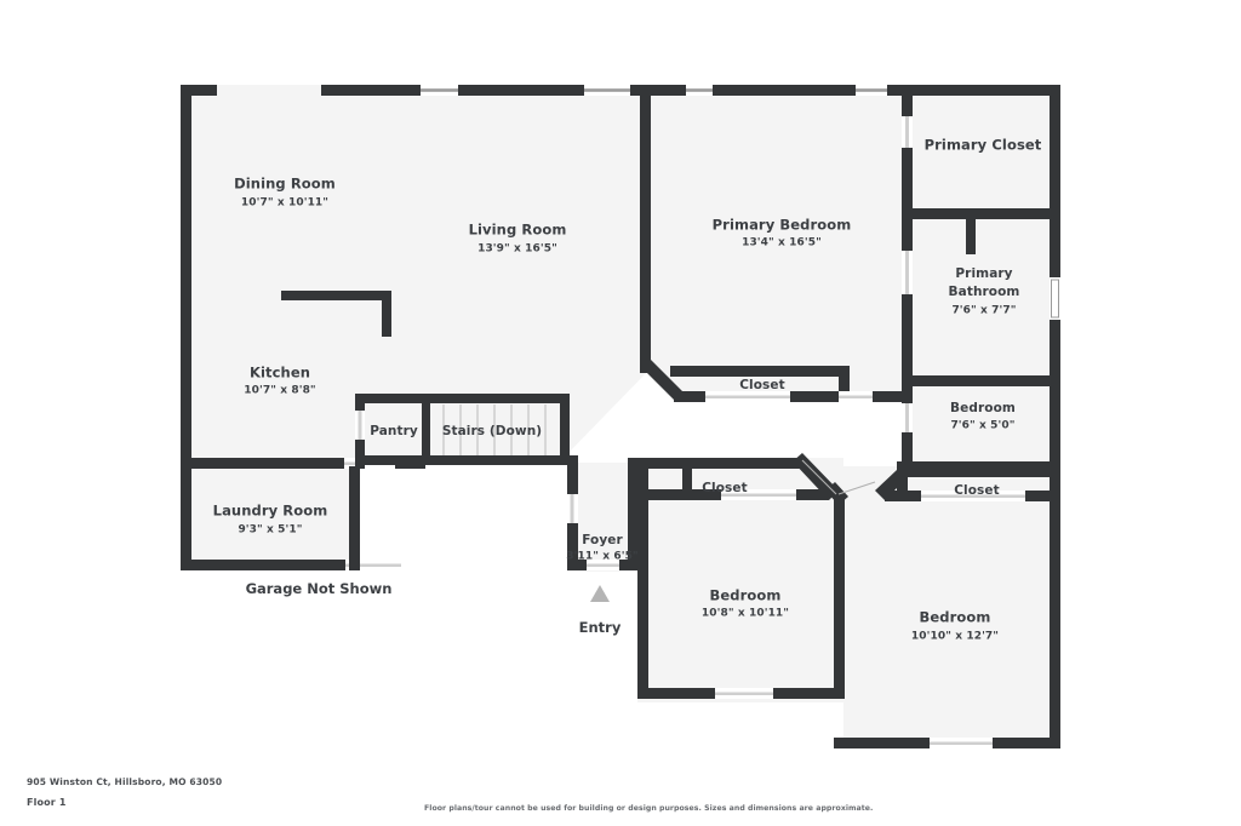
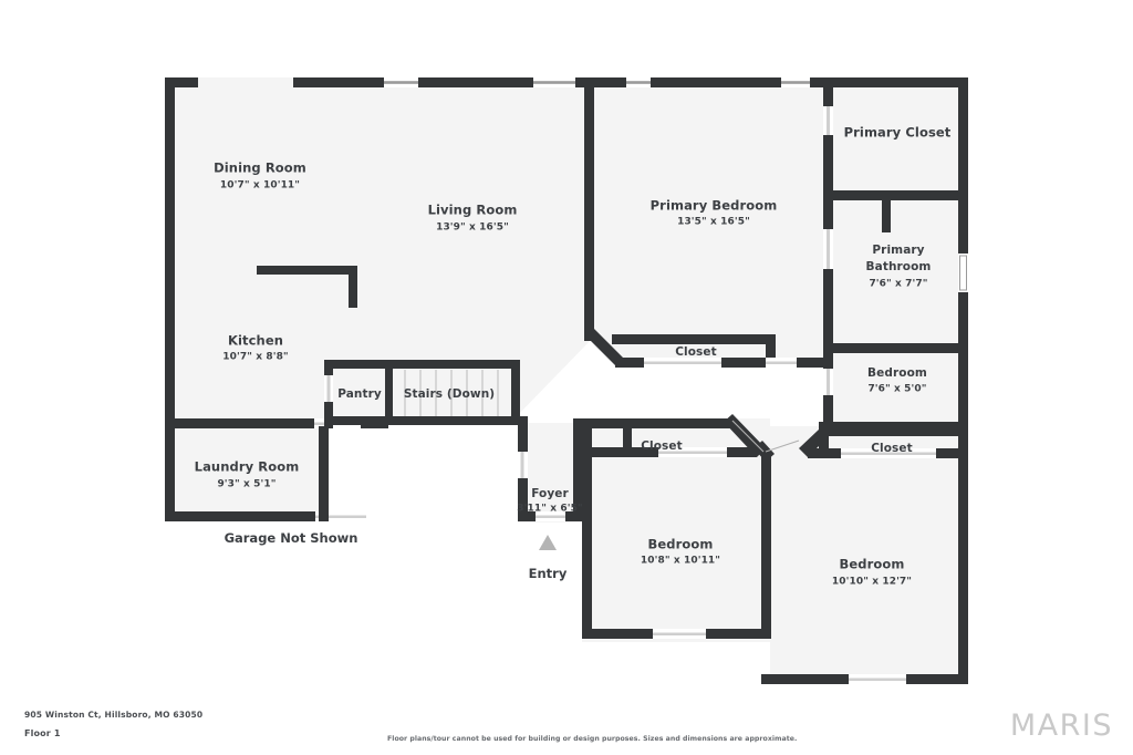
  Dining Room
  10'7" x 10'11"
  Living Room
  13'9" x 16'5"
  Kitchen
  10'7" x 8'8"
  Pantry
  Stairs (Down)
  Laundry Room
  9'3" x 5'1"
  Foyer
  3'11" x 6'5"
  Primary Bedroom
- 13'4" x 16'5"
+ 13'5" x 16'5"
  Primary Closet
  Primary
  Bathroom
  7'6" x 7'7"
  Closet
  Bedroom
  7'6" x 5'0"
  Closet
  Bedroom
  10'8" x 10'11"
  Closet
  Bedroom
  10'10" x 12'7"
  Garage Not Shown
  Entry
  905 Winston Ct, Hillsboro, MO 63050
  Floor 1
+ MARIS
